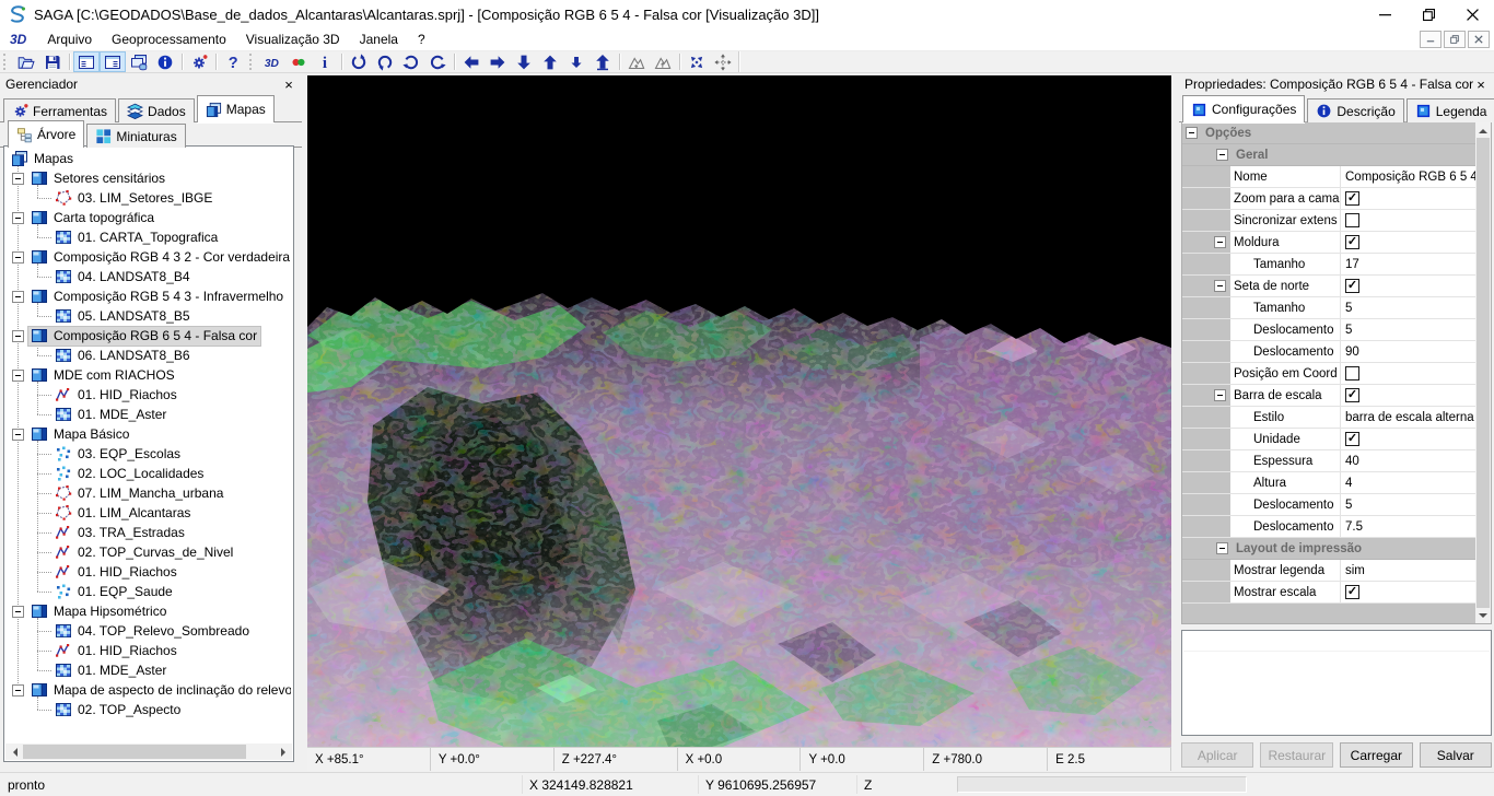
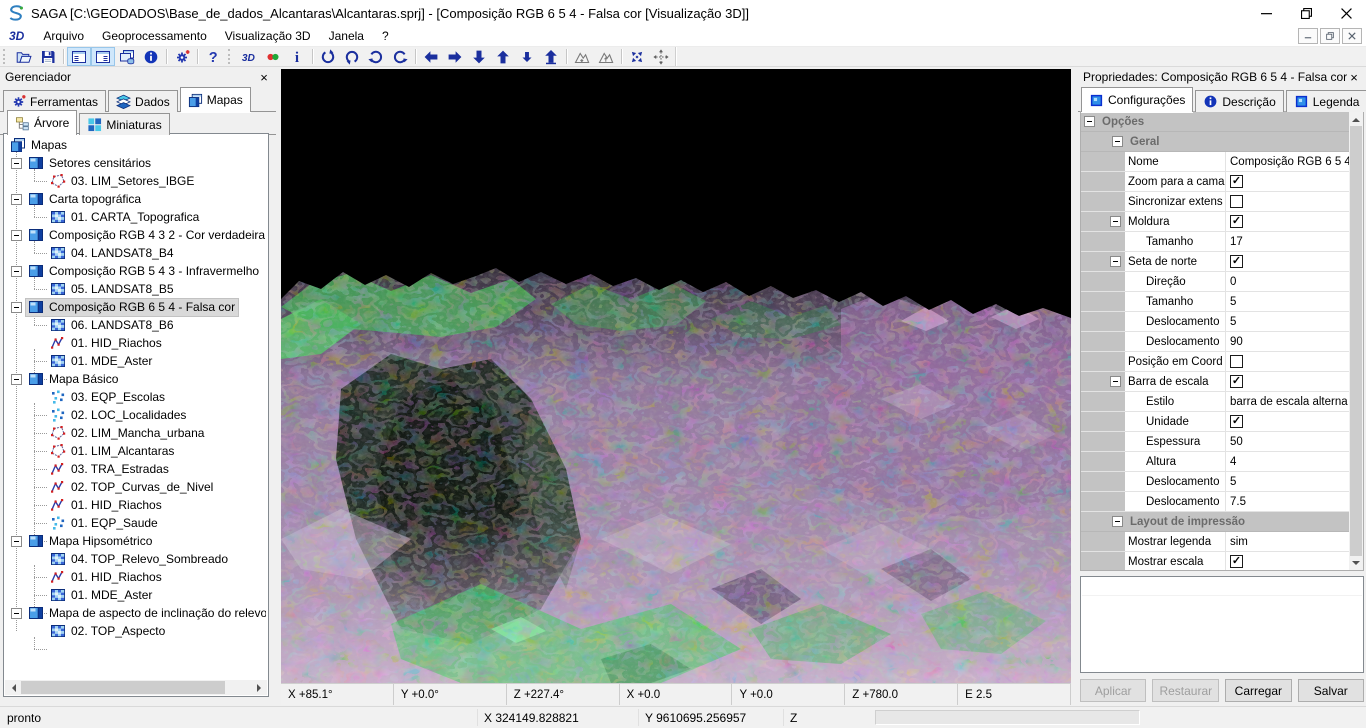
  SAGA [C:\GEODADOS\Base_de_dados_Alcantaras\Alcantaras.sprj] - [Composição RGB 6 5 4 - Falsa cor [Visualização 3D]]
  3D
  Arquivo Geoprocessamento Visualização 3D Janela ?
  ?
  3D
  i
  Gerenciador
  ×
  Ferramentas
  Dados
  Mapas
  Árvore
  Miniaturas
  Mapas
  Setores censitários
  03. LIM_Setores_IBGE
  Carta topográfica
  01. CARTA_Topografica
  Composição RGB 4 3 2 - Cor verdadeira
  04. LANDSAT8_B4
  Composição RGB 5 4 3 - Infravermelho
  05. LANDSAT8_B5
  Composição RGB 6 5 4 - Falsa cor
  06. LANDSAT8_B6
- MDE com RIACHOS
  01. HID_Riachos
  01. MDE_Aster
  Mapa Básico
  03. EQP_Escolas
  02. LOC_Localidades
- 07. LIM_Mancha_urbana
+ 02. LIM_Mancha_urbana
  01. LIM_Alcantaras
  03. TRA_Estradas
  02. TOP_Curvas_de_Nivel
  01. HID_Riachos
  01. EQP_Saude
  Mapa Hipsométrico
  04. TOP_Relevo_Sombreado
  01. HID_Riachos
  01. MDE_Aster
  Mapa de aspecto de inclinação do relevo
  02. TOP_Aspecto
  X +85.1°
  Y +0.0°
  Z +227.4°
  X +0.0
  Y +0.0
  Z +780.0
  E 2.5
  Propriedades: Composição RGB 6 5 4 - Falsa cor
  ×
  Configurações
  Descrição
  Legenda
  Opções
  Geral
  Nome
  Composição RGB 6 5 4
  Zoom para a cama
  ✓
  Sincronizar extens
  Moldura
  ✓
  Tamanho
  17
  Seta de norte
  ✓
+ Direção
+ 0
  Tamanho
  5
  Deslocamento
  5
  Deslocamento
  90
  Posição em Coord
  Barra de escala
  ✓
  Estilo
  barra de escala alterna
  Unidade
  ✓
  Espessura
- 40
+ 50
  Altura
  4
  Deslocamento
  5
  Deslocamento
  7.5
  Layout de impressão
  Mostrar legenda
  sim
  Mostrar escala
  ✓
  Aplicar
  Restaurar
  Carregar
  Salvar
  pronto
  X 324149.828821
  Y 9610695.256957
  Z
